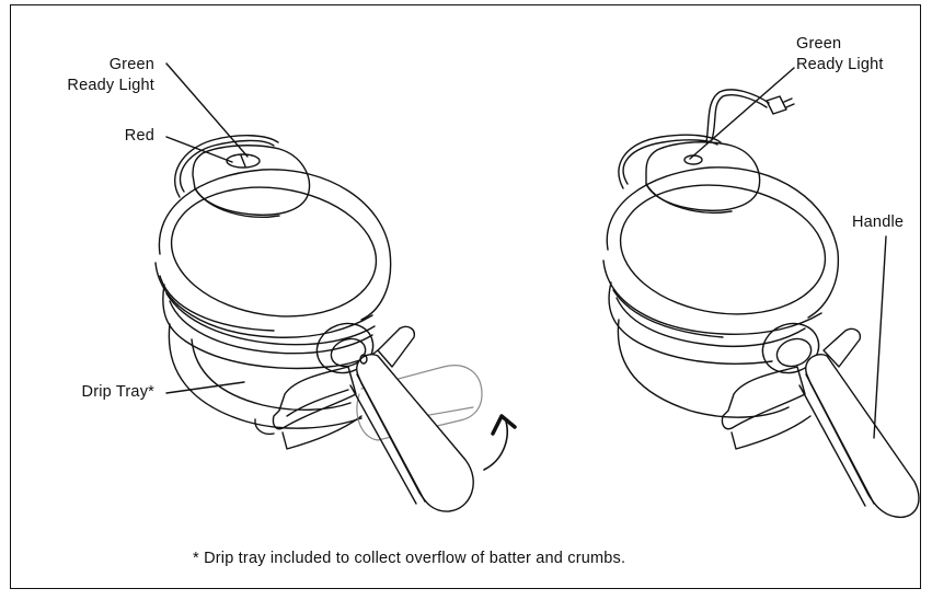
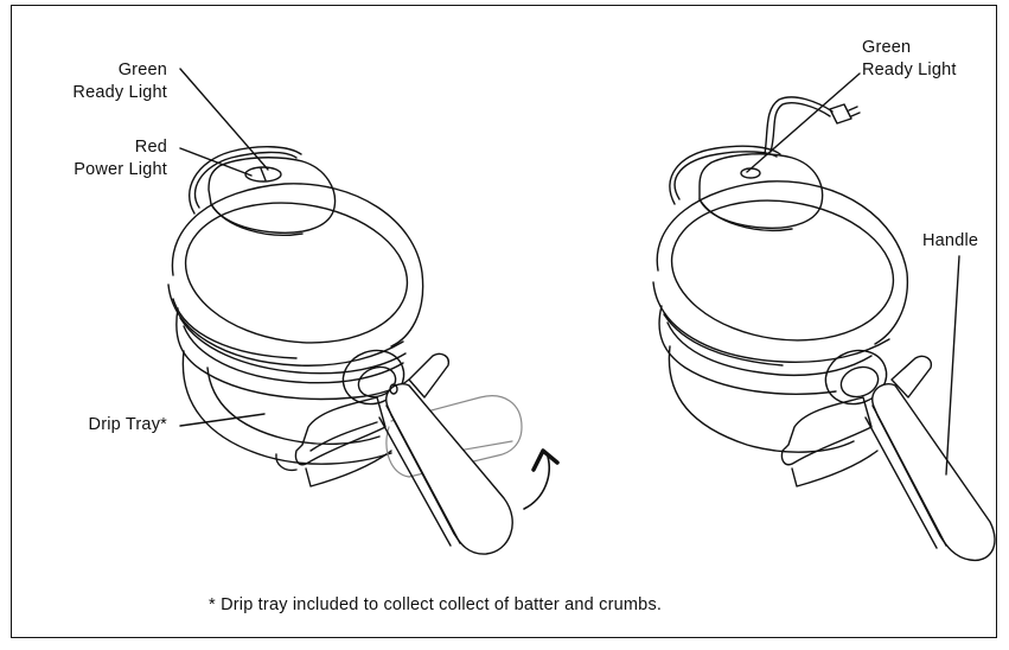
  Green
  Ready Light
  Red
+ Power Light
  Drip Tray*
  Green
  Ready Light
  Handle
- * Drip tray included to collect overflow of batter and crumbs.
+ * Drip tray included to collect collect of batter and crumbs.
